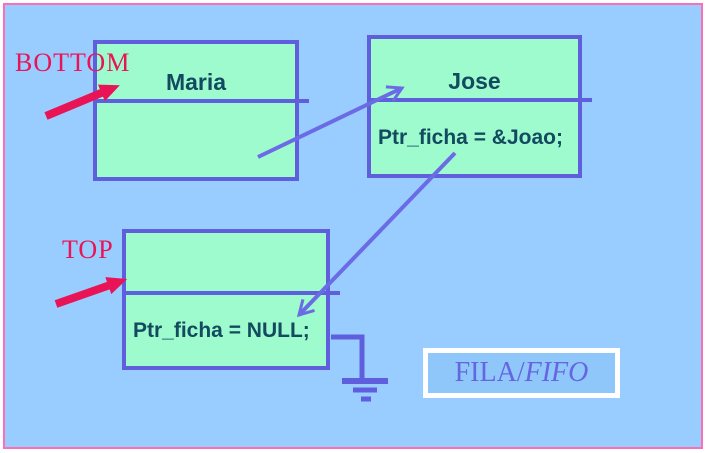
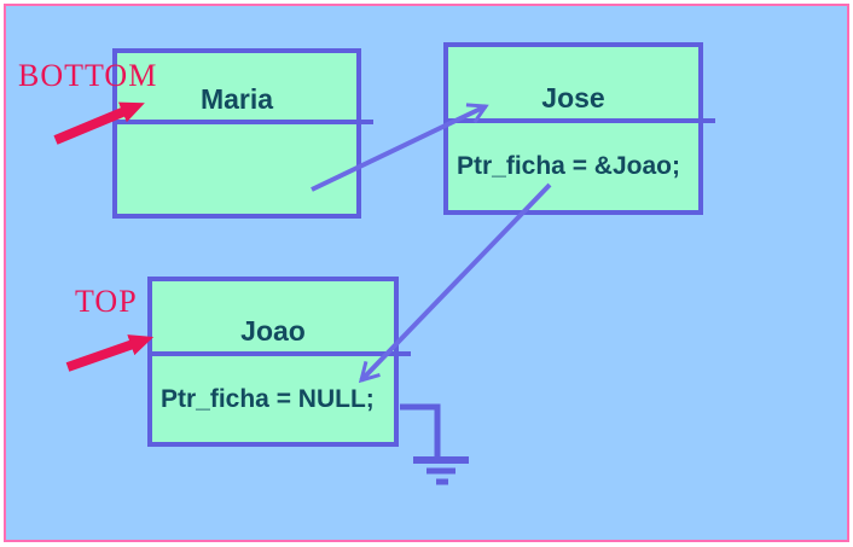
  Maria
  Jose
  Ptr_ficha = &Joao;
+ Joao
  Ptr_ficha = NULL;
  BOTTOM
  TOP
- FILA/
- FIFO
